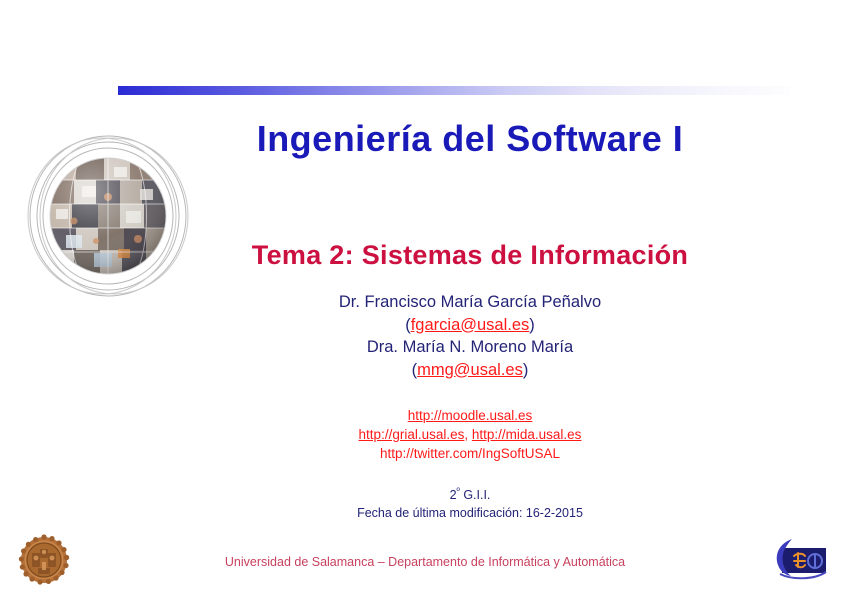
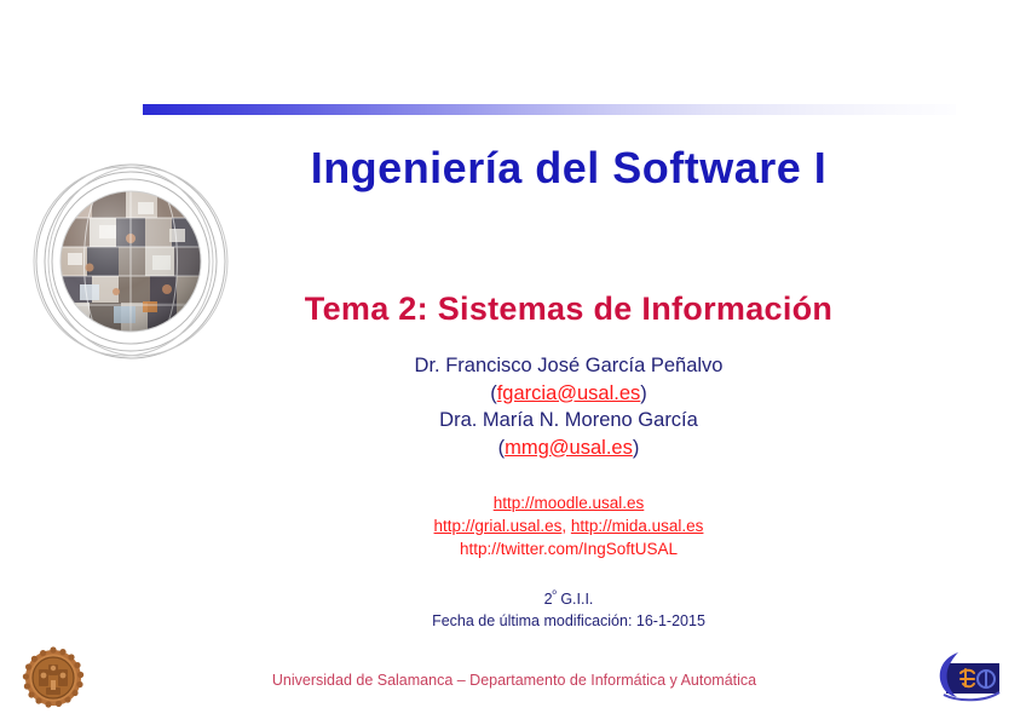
  Ingeniería del Software I
  Tema 2: Sistemas de Información
- Dr. Francisco María García Peñalvo
+ Dr. Francisco José García Peñalvo
  (fgarcia@usal.es)
- Dra. María N. Moreno María
+ Dra. María N. Moreno García
  (mmg@usal.es)
  http://moodle.usal.es
  http://grial.usal.es, http://mida.usal.es
  http://twitter.com/IngSoftUSAL
  2º G.I.I.
- Fecha de última modificación: 16-2-2015
+ Fecha de última modificación: 16-1-2015
  Universidad de Salamanca – Departamento de Informática y Automática
